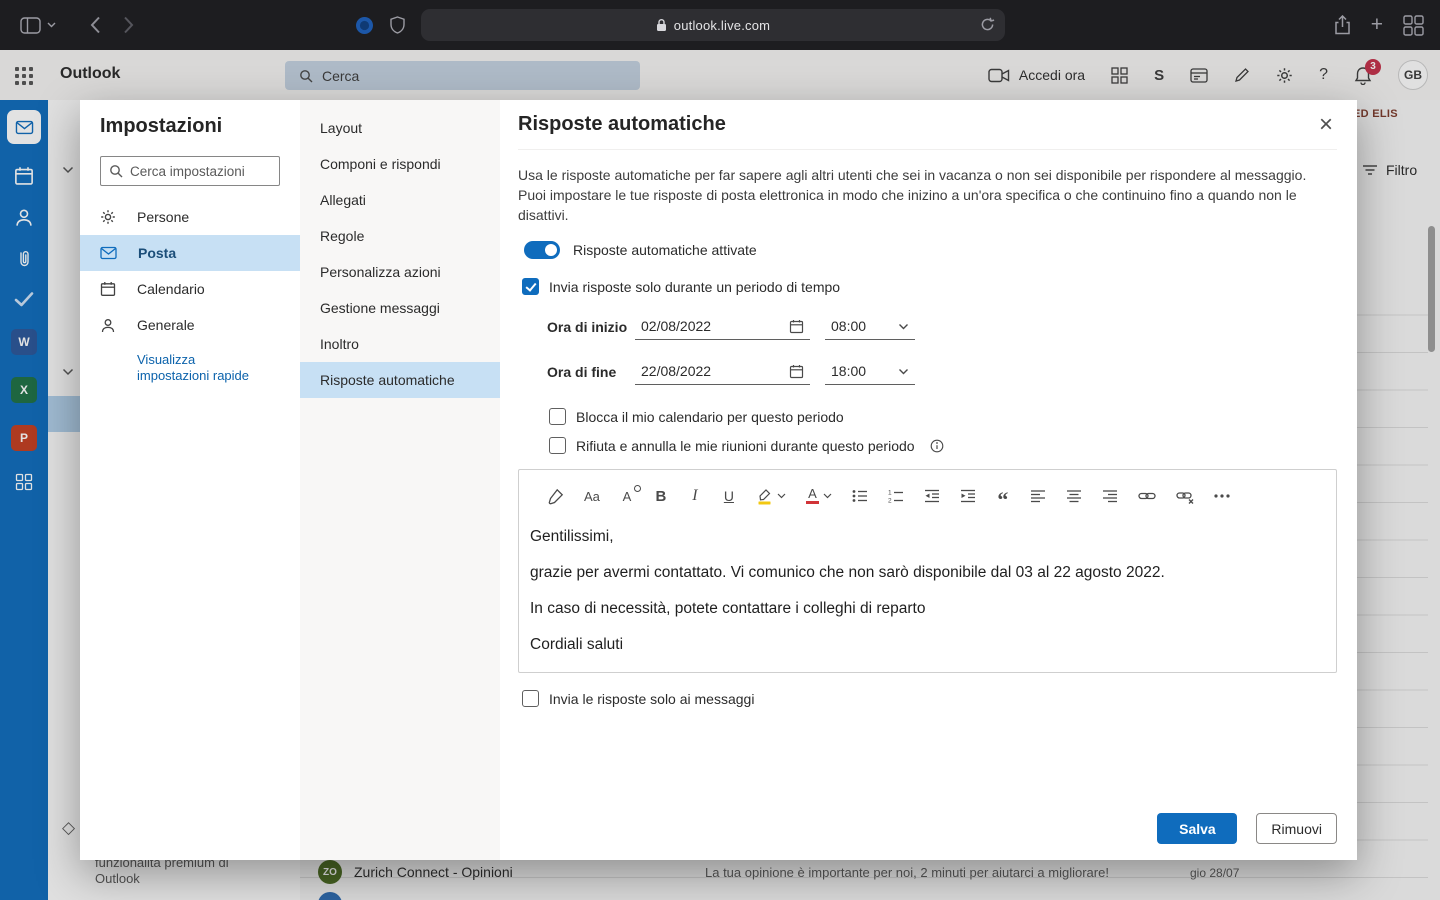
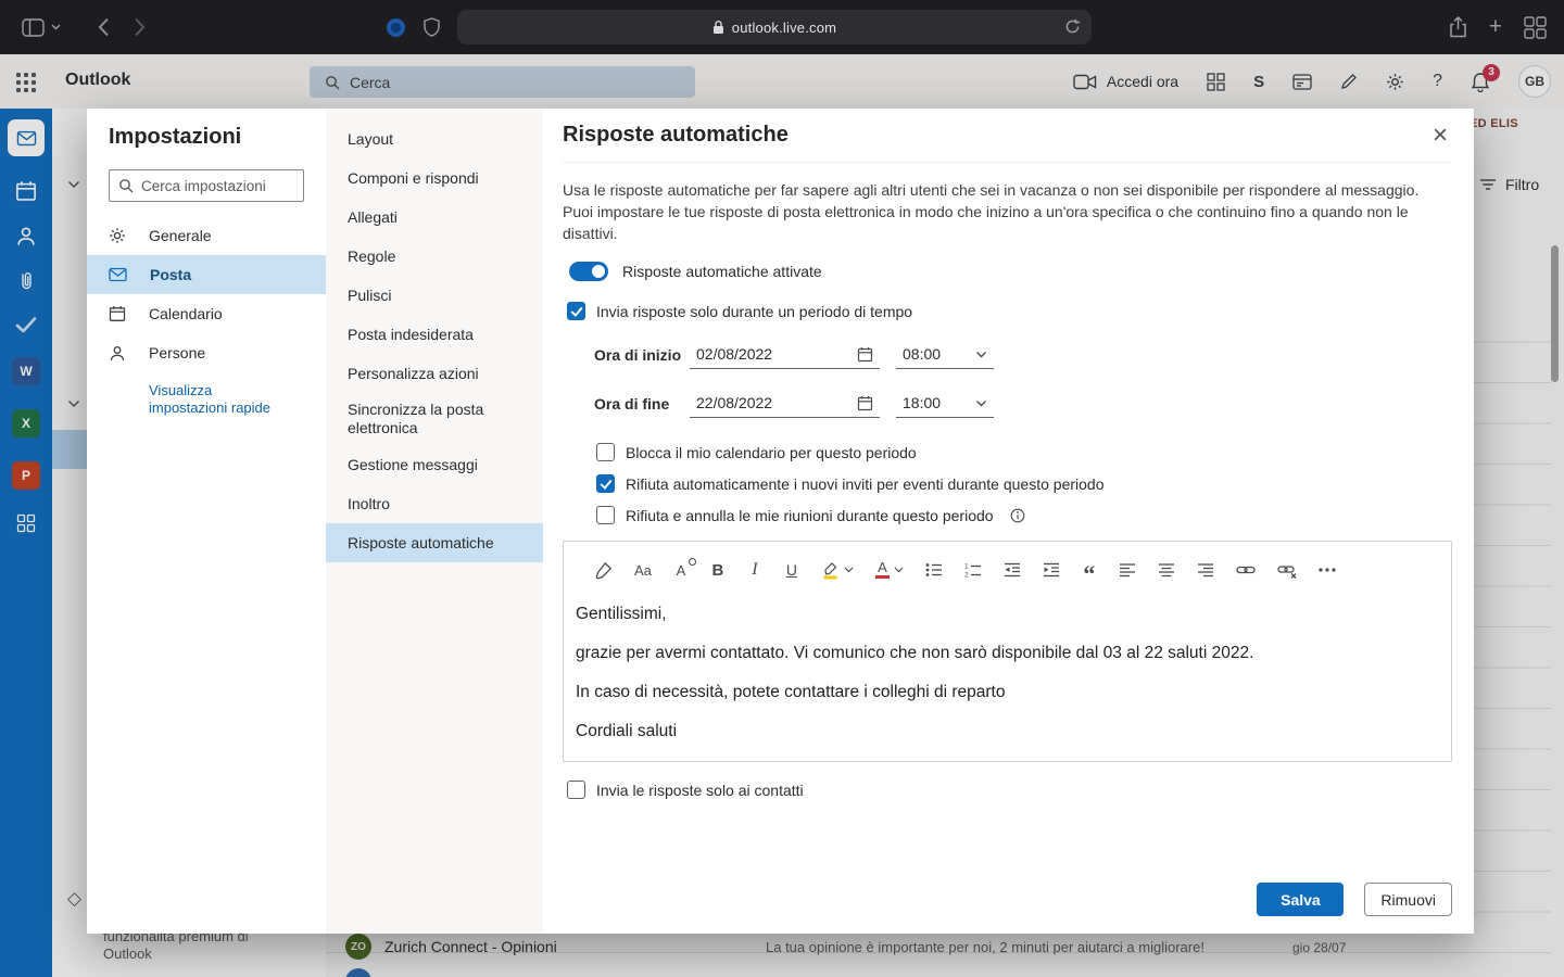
  outlook.live.com
  +
  Outlook
  Cerca
  Accedi ora
  S
  ?
  3
  GB
  W
  X
  P
  ◇
  funzionalità premium di
  Outlook
  D ELIS
  Filtro
  ZO
  Zurich Connect - Opinioni
  La tua opinione è importante per noi, 2 minuti per aiutarci a migliorare!
  gio 28/07
  Impostazioni
  Cerca impostazioni
- Persone
+ Generale
  Posta
  Calendario
- Generale
+ Persone
  Visualizza impostazioni rapide
  Layout
  Componi e rispondi
  Allegati
  Regole
+ Pulisci
+ Posta indesiderata
  Personalizza azioni
+ Sincronizza la posta elettronica
  Gestione messaggi
  Inoltro
  Risposte automatiche
  Risposte automatiche
  ×
  Usa le risposte automatiche per far sapere agli altri utenti che sei in vacanza o non sei disponibile per rispondere al messaggio. Puoi impostare le tue risposte di posta elettronica in modo che inizino a un'ora specifica o che continuino fino a quando non le disattivi.
  Risposte automatiche attivate
  Invia risposte solo durante un periodo di tempo
  Ora di inizio
  02/08/2022
  08:00
  Ora di fine
  22/08/2022
  18:00
  Blocca il mio calendario per questo periodo
+ Rifiuta automaticamente i nuovi inviti per eventi durante questo periodo
  Rifiuta e annulla le mie riunioni durante questo periodo
  Aa
  A
  B
  I
  U
  A
  “
  Gentilissimi,
- grazie per avermi contattato. Vi comunico che non sarò disponibile dal 03 al 22 agosto 2022.
+ grazie per avermi contattato. Vi comunico che non sarò disponibile dal 03 al 22 saluti 2022.
  In caso di necessità, potete contattare i colleghi di reparto
  Cordiali saluti
- Invia le risposte solo ai messaggi
+ Invia le risposte solo ai contatti
  Salva
  Rimuovi
